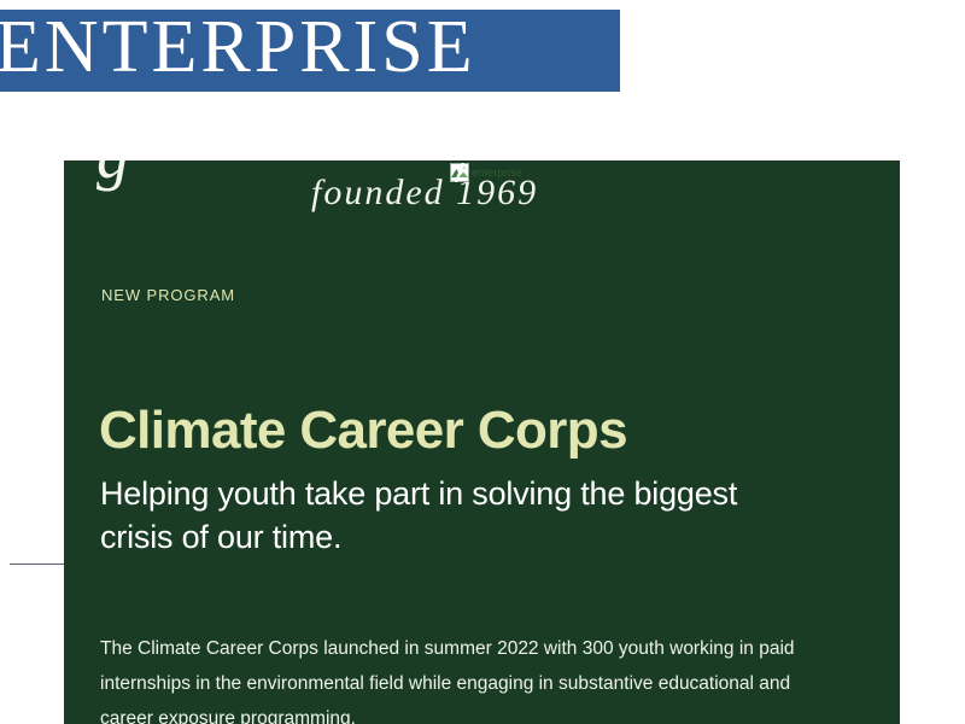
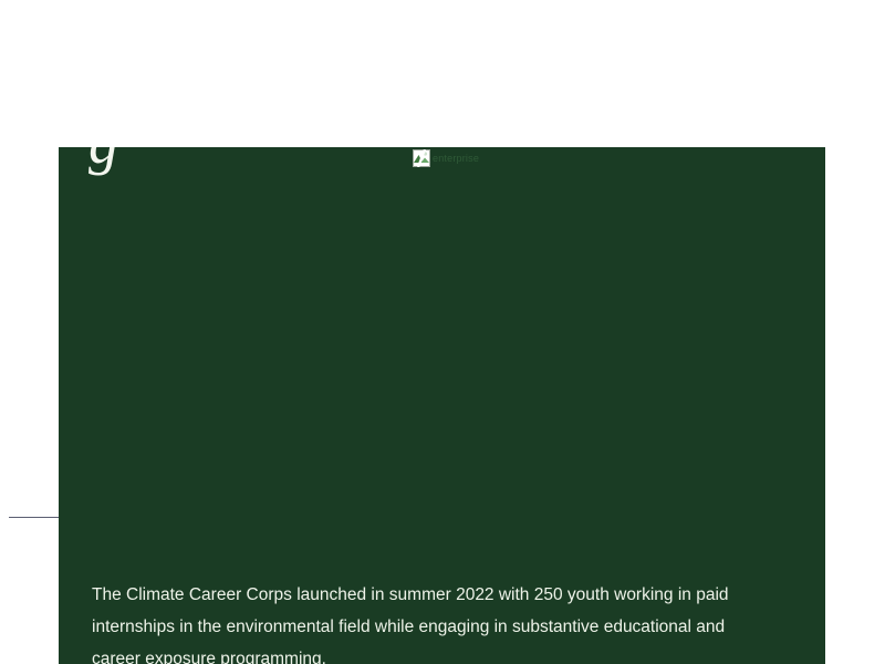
- ENTERPRISE
- founded 1969
  enterprise
- NEW PROGRAM
- Climate Career Corps
- Helping youth take part in solving the biggest crisis of our time.
- The Climate Career Corps launched in summer 2022 with 300 youth working in paid internships in the environmental field while engaging in substantive educational and career exposure programming.
+ The Climate Career Corps launched in summer 2022 with 250 youth working in paid internships in the environmental field while engaging in substantive educational and career exposure programming.
